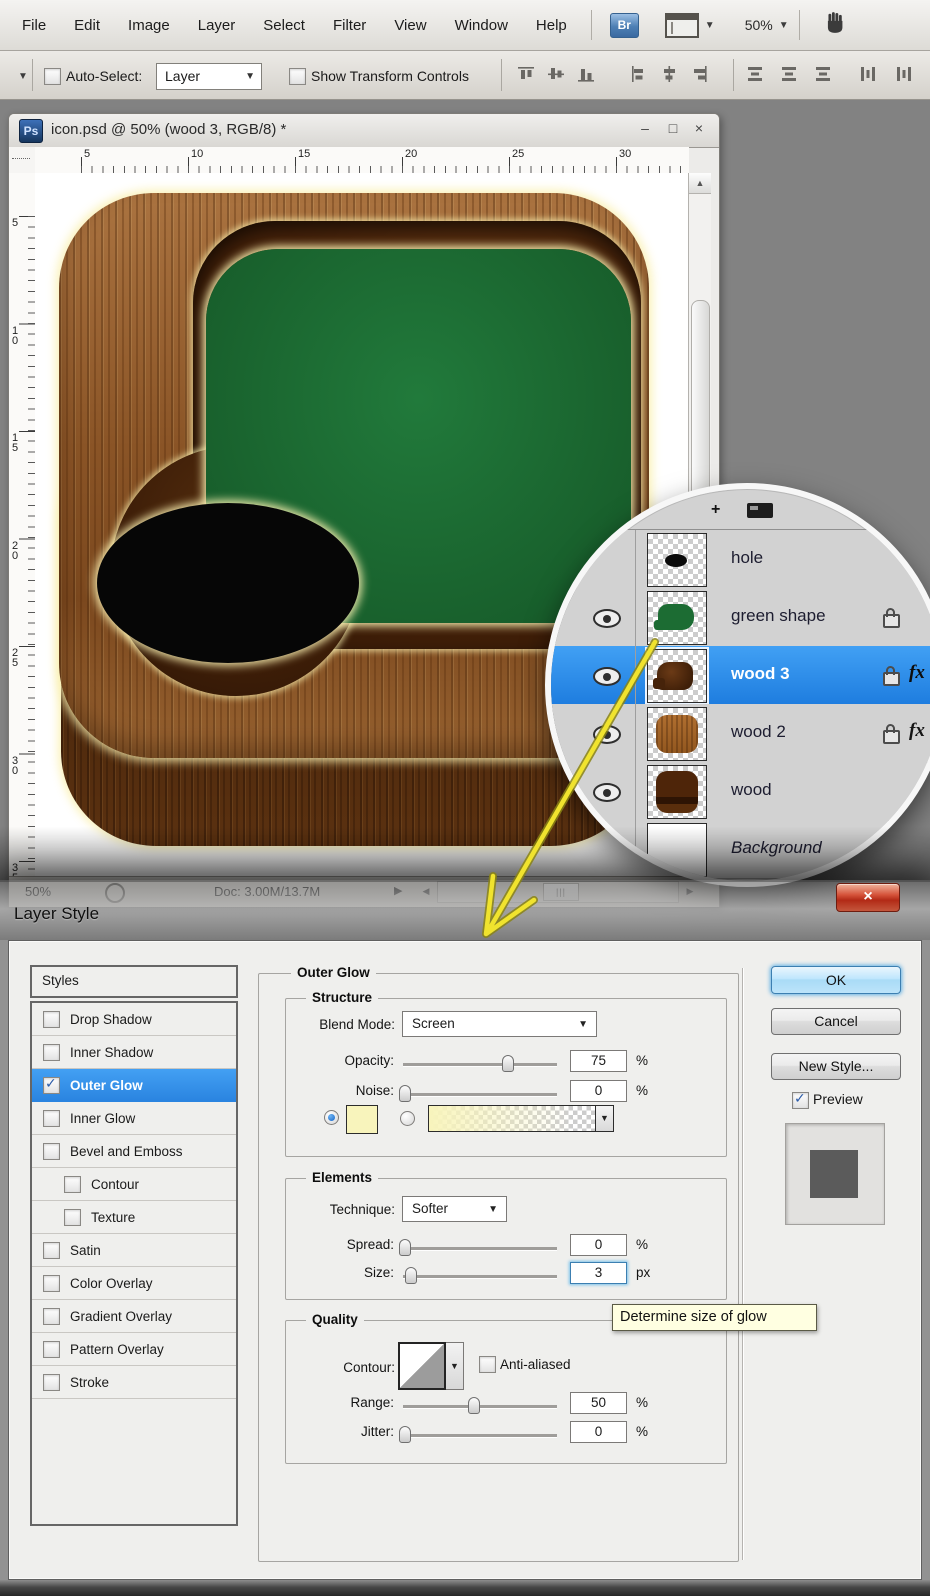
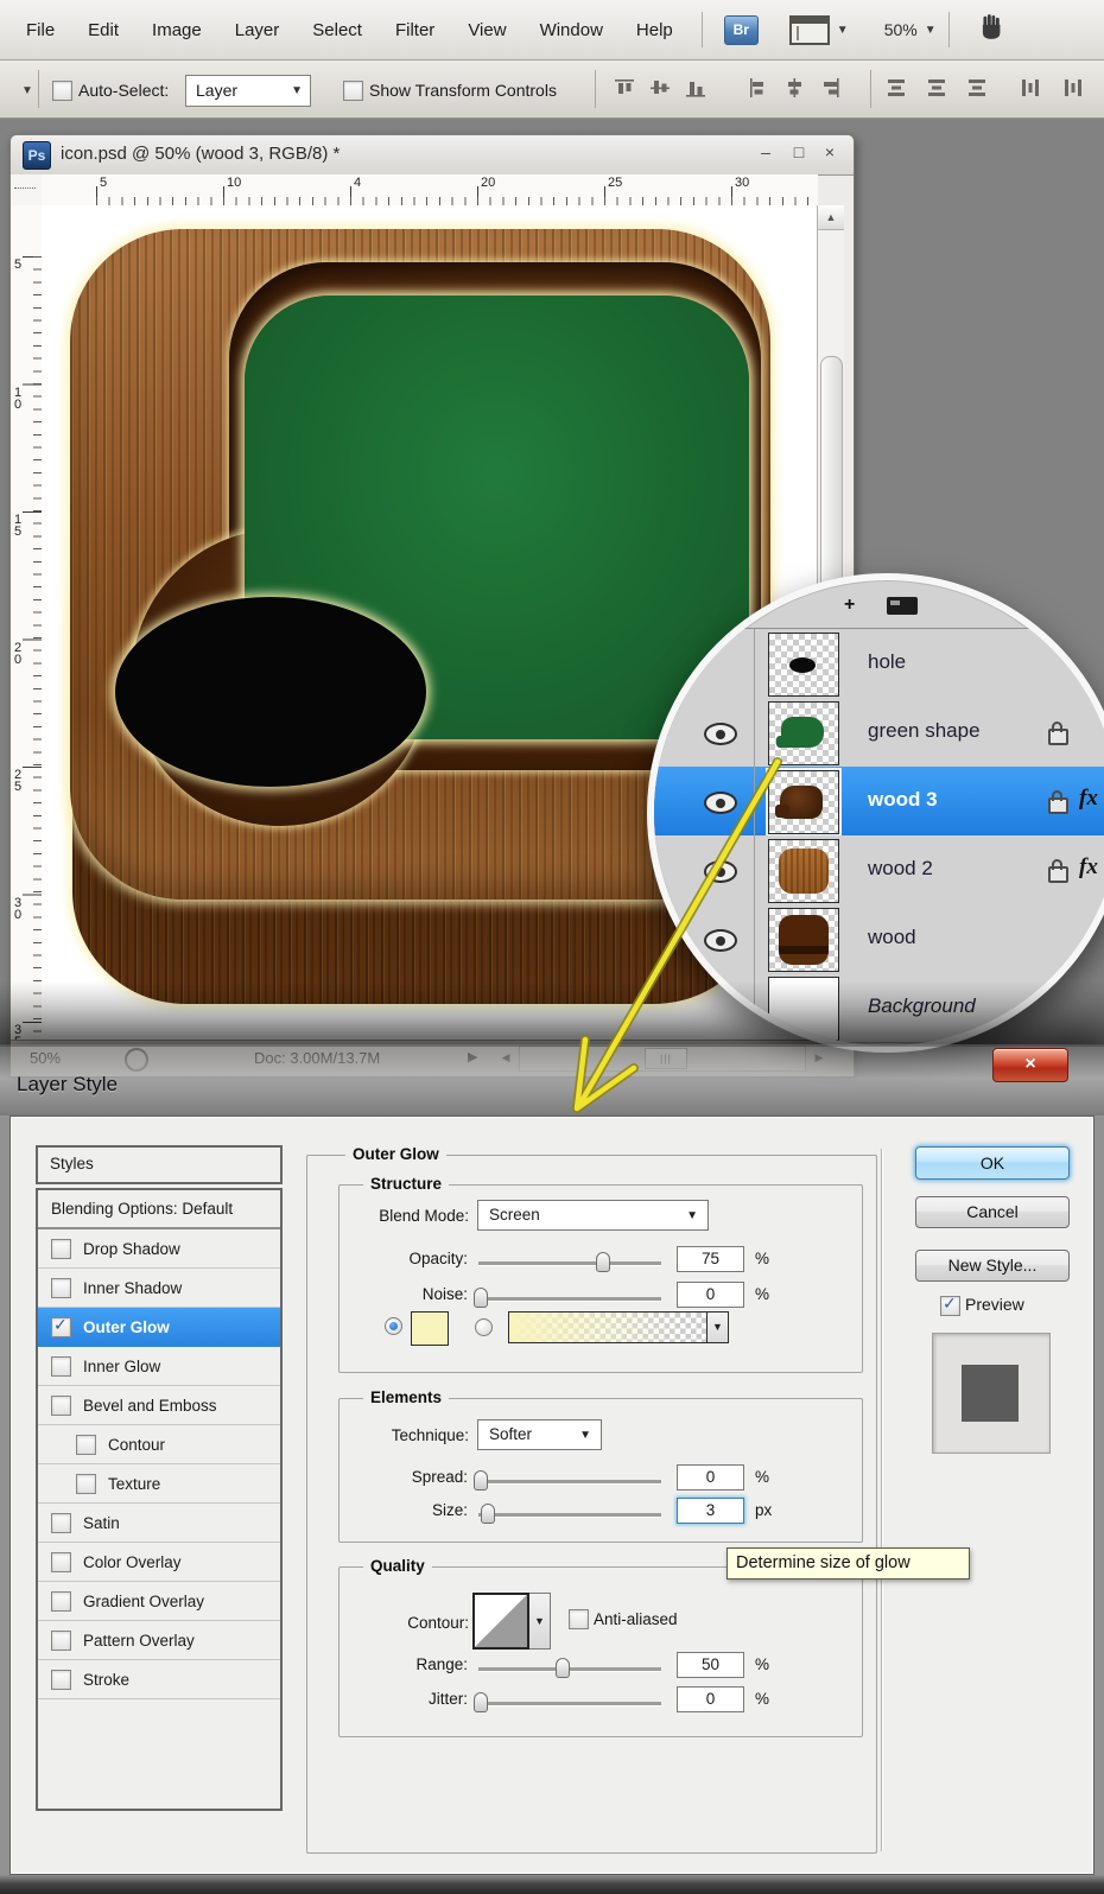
  File
  Edit
  Image
  Layer
  Select
  Filter
  View
  Window
  Help
  Br
  ▼
  50%
  ▼
  ▼
  Auto-Select:
  Layer
  ▼
  Show Transform Controls
  Ps
  icon.psd @ 50% (wood 3, RGB/8) *
  –
  □
  ×
  5
  10
- 15
+ 4
  20
  25
  30
  5
  1
  0
  1
  5
  2
  0
  2
  5
  3
  0
  ▲
  +
  hole
  green shape
  wood 3
  fx
  wood 2
  fx
  wood
  Layer Style
  ×
  Styles
+ Blending Options: Default
  Drop Shadow
  Inner Shadow
  Outer Glow
  Inner Glow
  Bevel and Emboss
  Contour
  Texture
  Satin
  Color Overlay
  Gradient Overlay
  Pattern Overlay
  Stroke
  Outer Glow
  Structure
  Elements
  Quality
  Blend Mode:
  Screen
  ▼
  ▼
  Technique:
  Softer
  ▼
  Contour:
  ▼
  Anti-aliased
  OK
  Cancel
  New Style...
  Preview
  Determine size of glow
  Opacity:
  75
  %
  Noise:
  0
  %
  Spread:
  0
  %
  Size:
  3
  px
  Range:
  50
  %
  Jitter:
  0
  %
